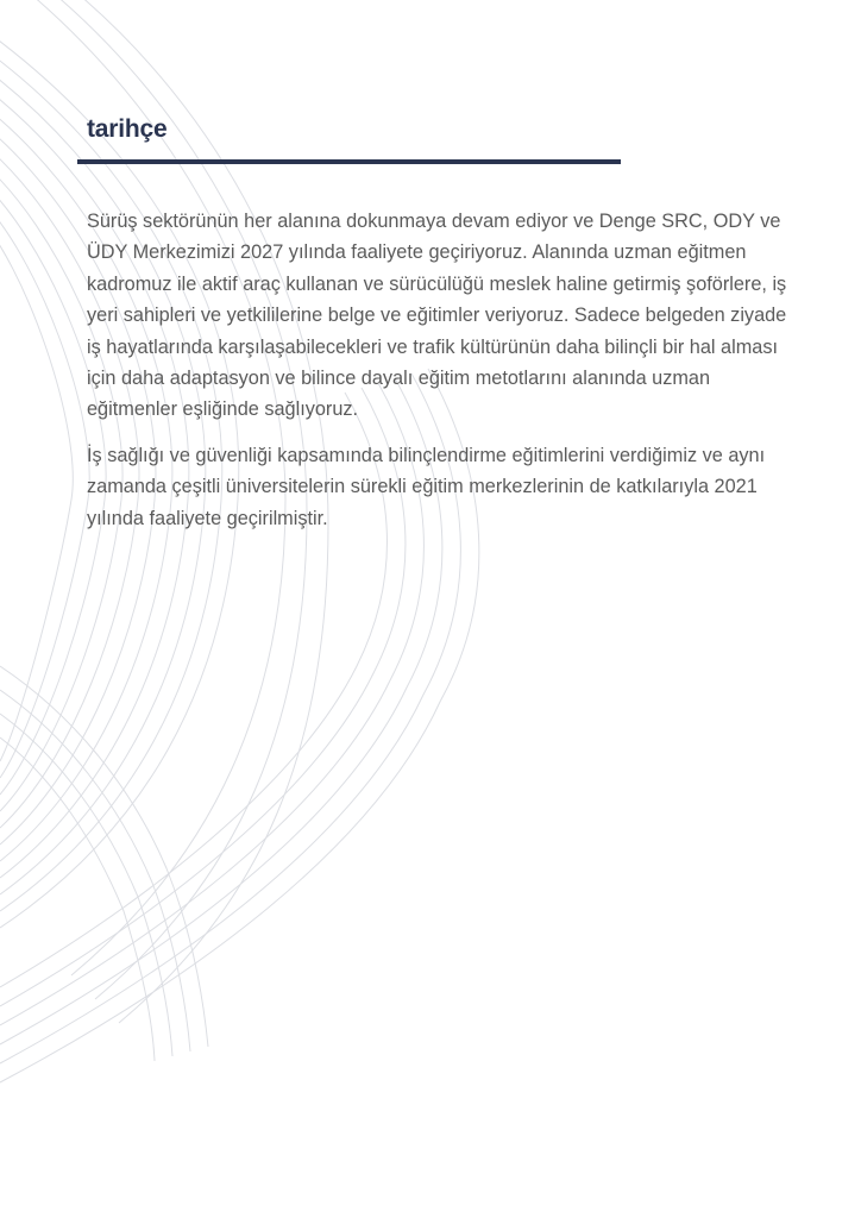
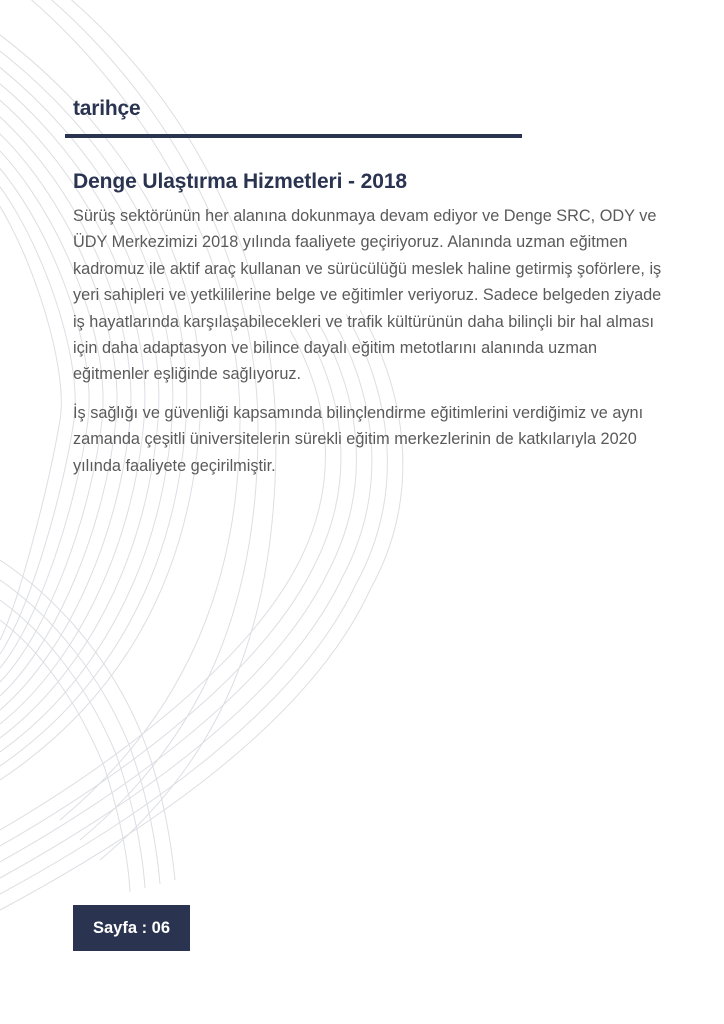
  tarihçe
+ Denge Ulaştırma Hizmetleri - 2018
- Sürüş sektörünün her alanına dokunmaya devam ediyor ve Denge SRC, ODY ve ÜDY Merkezimizi 2027 yılında faaliyete geçiriyoruz. Alanında uzman eğitmen kadromuz ile aktif araç kullanan ve sürücülüğü meslek haline getirmiş şoförlere, iş yeri sahipleri ve yetkililerine belge ve eğitimler veriyoruz. Sadece belgeden ziyade iş hayatlarında karşılaşabilecekleri ve trafik kültürünün daha bilinçli bir hal alması için daha adaptasyon ve bilince dayalı eğitim metotlarını alanında uzman eğitmenler eşliğinde sağlıyoruz.
+ Sürüş sektörünün her alanına dokunmaya devam ediyor ve Denge SRC, ODY ve ÜDY Merkezimizi 2018 yılında faaliyete geçiriyoruz. Alanında uzman eğitmen kadromuz ile aktif araç kullanan ve sürücülüğü meslek haline getirmiş şoförlere, iş yeri sahipleri ve yetkililerine belge ve eğitimler veriyoruz. Sadece belgeden ziyade iş hayatlarında karşılaşabilecekleri ve trafik kültürünün daha bilinçli bir hal alması için daha adaptasyon ve bilince dayalı eğitim metotlarını alanında uzman eğitmenler eşliğinde sağlıyoruz.
- İş sağlığı ve güvenliği kapsamında bilinçlendirme eğitimlerini verdiğimiz ve aynı zamanda çeşitli üniversitelerin sürekli eğitim merkezlerinin de katkılarıyla 2021 yılında faaliyete geçirilmiştir.
+ İş sağlığı ve güvenliği kapsamında bilinçlendirme eğitimlerini verdiğimiz ve aynı zamanda çeşitli üniversitelerin sürekli eğitim merkezlerinin de katkılarıyla 2020 yılında faaliyete geçirilmiştir.
+ Sayfa : 06
